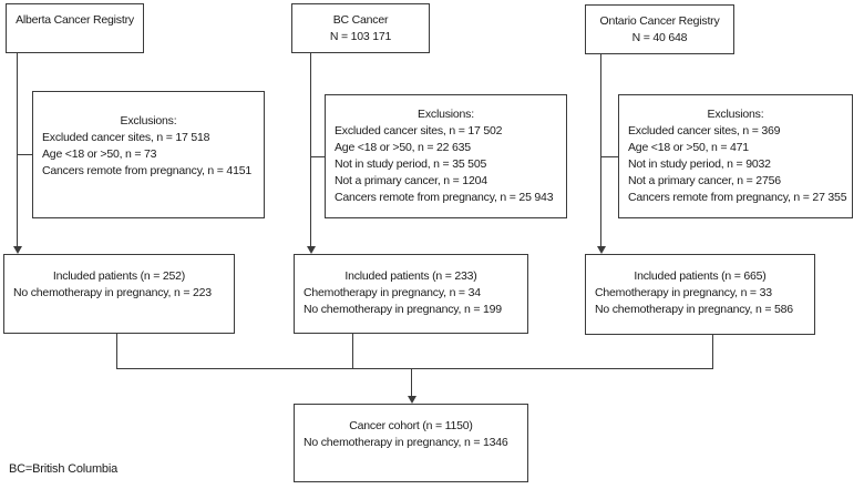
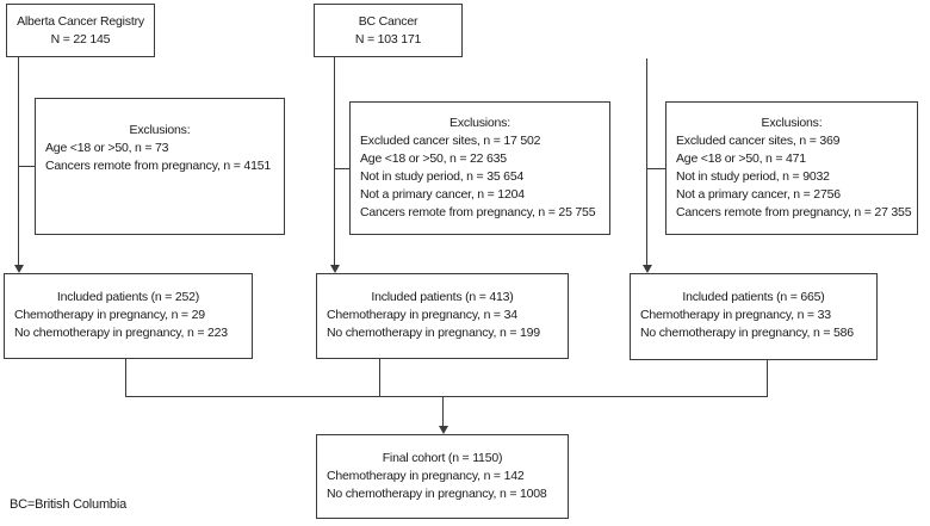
  Alberta Cancer Registry
+ N = 22 145
  Exclusions:
- Excluded cancer sites, n = 17 518
  Age <18 or >50, n = 73
  Cancers remote from pregnancy, n = 4151
  Included patients (n = 252)
+ Chemotherapy in pregnancy, n = 29
  No chemotherapy in pregnancy, n = 223
  BC Cancer
  N = 103 171
  Exclusions:
  Excluded cancer sites, n = 17 502
  Age <18 or >50, n = 22 635
- Not in study period, n = 35 505
+ Not in study period, n = 35 654
  Not a primary cancer, n = 1204
- Cancers remote from pregnancy, n = 25 943
+ Cancers remote from pregnancy, n = 25 755
- Included patients (n = 233)
+ Included patients (n = 413)
  Chemotherapy in pregnancy, n = 34
  No chemotherapy in pregnancy, n = 199
- Ontario Cancer Registry
- N = 40 648
  Exclusions:
  Excluded cancer sites, n = 369
  Age <18 or >50, n = 471
  Not in study period, n = 9032
  Not a primary cancer, n = 2756
  Cancers remote from pregnancy, n = 27 355
  Included patients (n = 665)
  Chemotherapy in pregnancy, n = 33
  No chemotherapy in pregnancy, n = 586
- Cancer cohort (n = 1150)
+ Final cohort (n = 1150)
+ Chemotherapy in pregnancy, n = 142
- No chemotherapy in pregnancy, n = 1346
+ No chemotherapy in pregnancy, n = 1008
  BC=British Columbia
